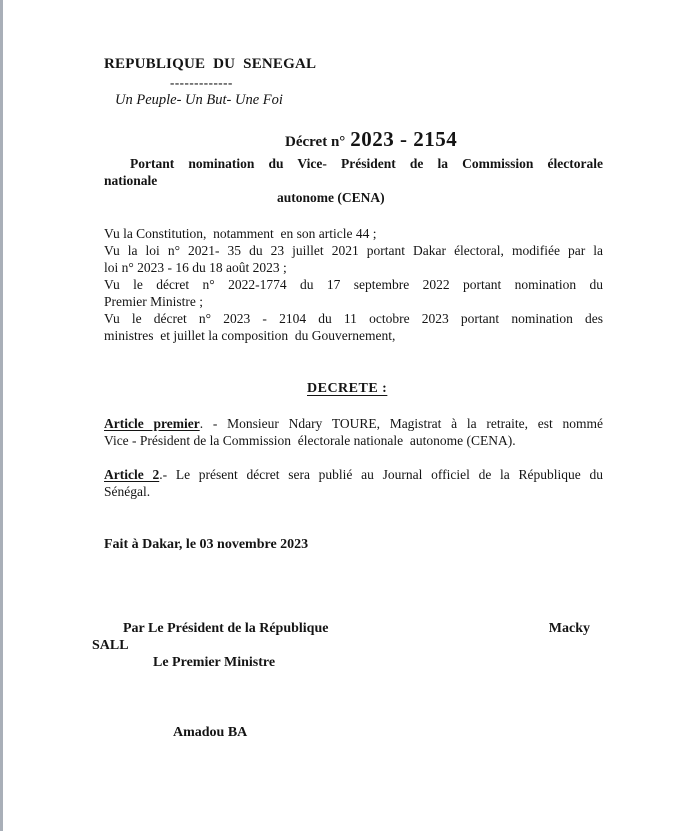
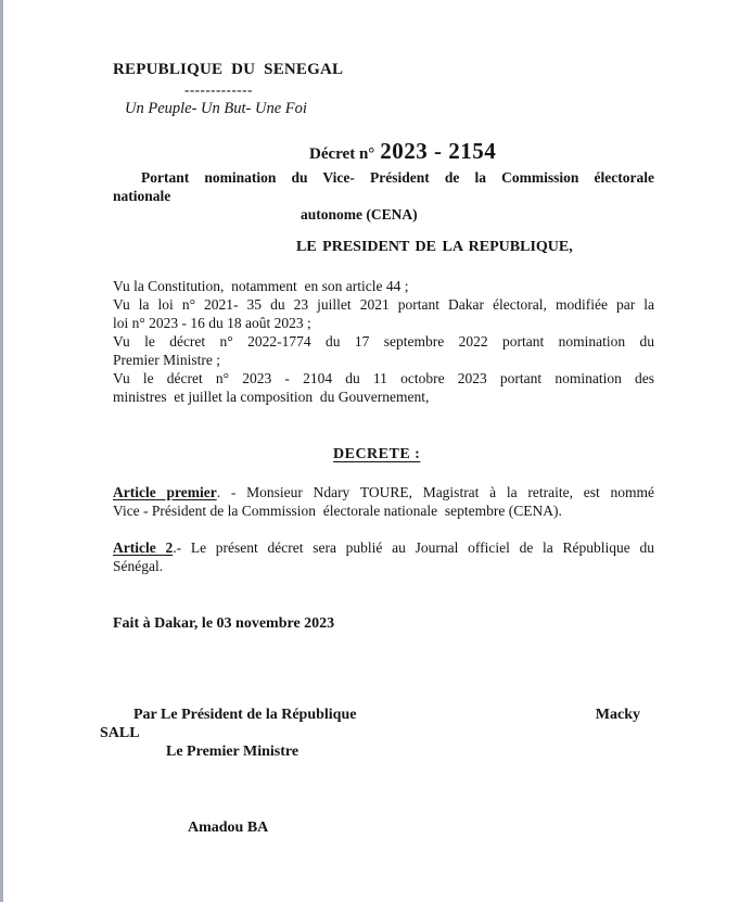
  REPUBLIQUE DU SENEGAL
  -------------
  Un Peuple- Un But- Une Foi
  Décret n° 2023 - 2154
  Portant nomination du Vice- Président de la Commission électorale
  nationale
  autonome (CENA)
+ LE PRESIDENT DE LA REPUBLIQUE,
  Vu la Constitution, notamment en son article 44 ;
  Vu la loi n° 2021- 35 du 23 juillet 2021 portant Dakar électoral, modifiée par la
  loi n° 2023 - 16 du 18 août 2023 ;
  Vu le décret n° 2022-1774 du 17 septembre 2022 portant nomination du
  Premier Ministre ;
  Vu le décret n° 2023 - 2104 du 11 octobre 2023 portant nomination des
  ministres et juillet la composition du Gouvernement,
  DECRETE :
  Article premier. - Monsieur Ndary TOURE, Magistrat à la retraite, est nommé
- Vice - Président de la Commission électorale nationale autonome (CENA).
+ Vice - Président de la Commission électorale nationale septembre (CENA).
  Article 2.- Le présent décret sera publié au Journal officiel de la République du
  Sénégal.
  Fait à Dakar, le 03 novembre 2023
  Par Le Président de la République
  Macky
  SALL
  Le Premier Ministre
  Amadou BA
